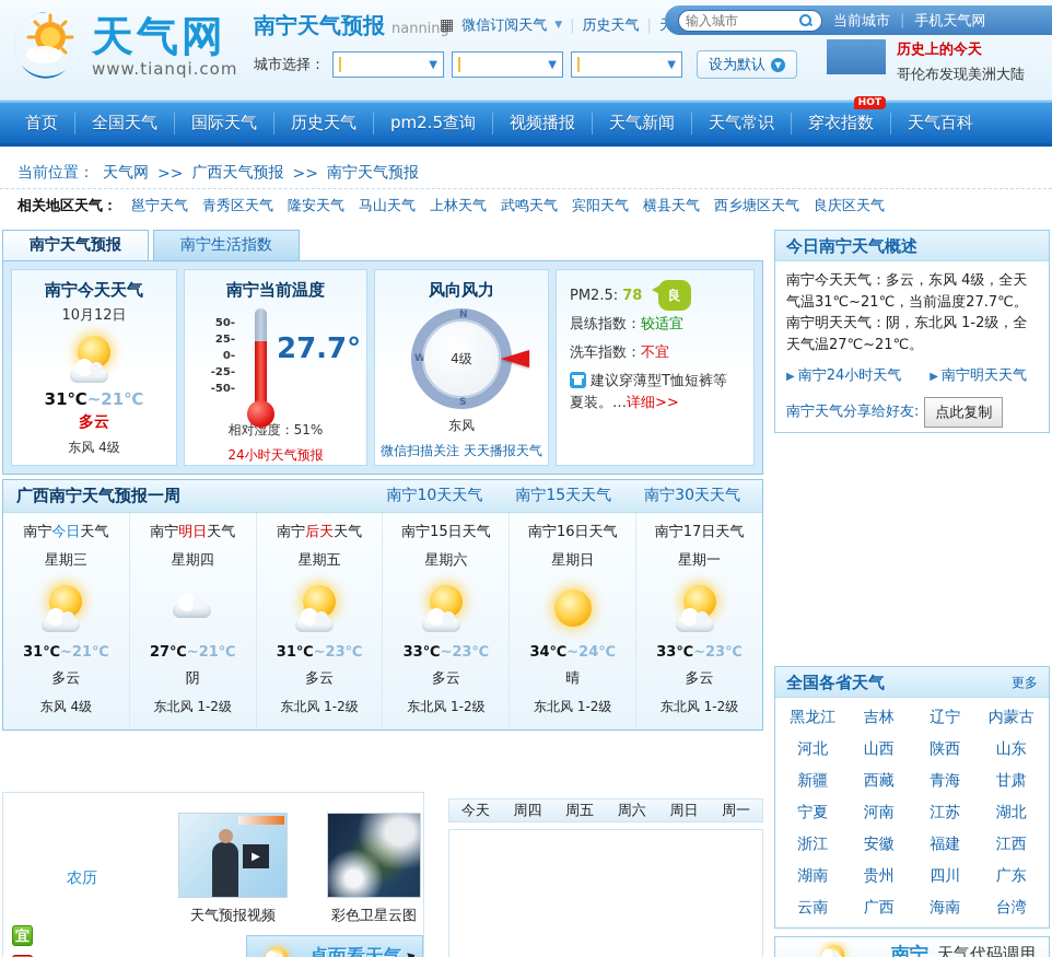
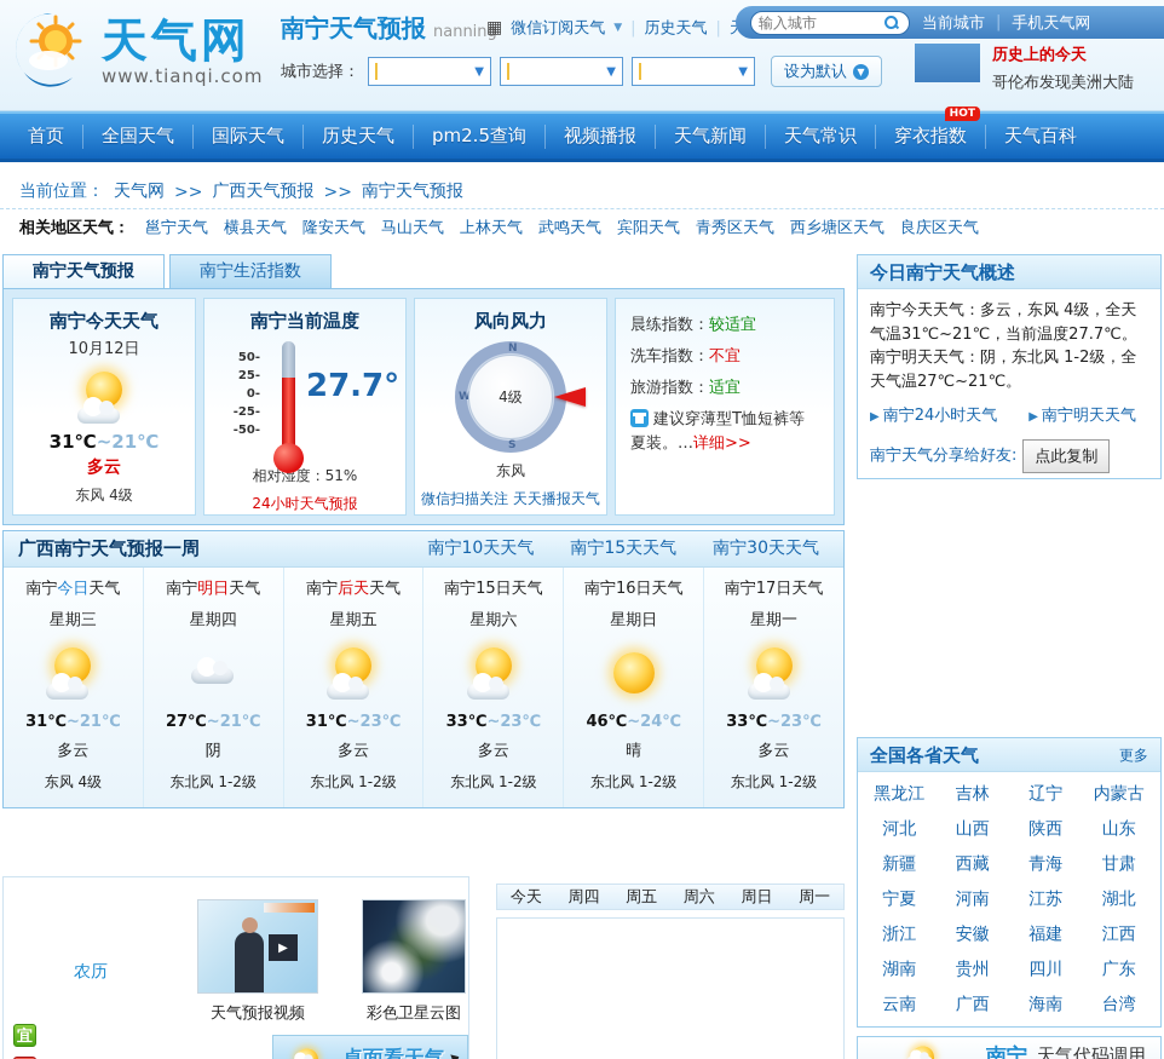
  天气网
  www.tianqi.com
  南宁天气预报 nanning
  ▦
  微信订阅天气
  ▼
  |
  历史天气
  |
  输入城市
  当前城市
  |
  手机天气网
  城市选择：
  ▼
  ▼
  ▼
  设为默认
  ▼
  历史上的今天
  哥伦布发现美洲大陆
  首页
  全国天气
  国际天气
  历史天气
  pm2.5查询
  视频播报
  天气新闻
  天气常识
  穿衣指数
  HOT
  天气百科
  当前位置：
  天气网
  >>
  广西天气预报
  >>
  南宁天气预报
  相关地区天气：
  邕宁天气
- 青秀区天气
+ 横县天气
  隆安天气
  马山天气
  上林天气
  武鸣天气
  宾阳天气
- 横县天气
+ 青秀区天气
  西乡塘区天气
  良庆区天气
  南宁天气预报
  南宁生活指数
  南宁今天天气
  10月12日
  31℃~21℃
  多云
  东风 4级
  南宁当前温度
  50-
  25-
  0-
  -25-
  -50-
  27.7°
  相对湿度：51%
  24小时天气预报
  风向风力
  N
  S
  W
  4级
  东风
  微信扫描关注 天天播报天气
- PM2.5: 78 良
  晨练指数：较适宜
  洗车指数：不宜
+ 旅游指数：适宜
  建议穿薄型T恤短裤等夏装。…详细>>
  广西南宁天气预报一周
  南宁10天天气
  南宁15天天气
  南宁30天天气
  南宁今日天气
  星期三
  31℃~21℃
  多云
  东风 4级
  南宁明日天气
  星期四
  27℃~21℃
  阴
  东北风 1-2级
  南宁后天天气
  星期五
  31℃~23℃
  多云
  东北风 1-2级
  南宁15日天气
  星期六
  33℃~23℃
  多云
  东北风 1-2级
  南宁16日天气
  星期日
- 34℃~24℃
+ 46℃~24℃
  晴
  东北风 1-2级
  南宁17日天气
  星期一
  33℃~23℃
  多云
  东北风 1-2级
  农历
  ▶
  天气预报视频
  彩色卫星云图
  宜
  今天
  周四
  周五
  周六
  周日
  周一
  今日南宁天气概述
  南宁今天天气：多云，东风 4级，全天气温31℃~21℃，当前温度27.7℃。
  南宁明天天气：阴，东北风 1-2级，全天气温27℃~21℃。
  ▶ 南宁24小时天气
  ▶ 南宁明天天气
  南宁天气分享给好友:
  点此复制
  全国各省天气
  更多
  黑龙江
  吉林
  辽宁
  内蒙古
  河北
  山西
  陕西
  山东
  新疆
  西藏
  青海
  甘肃
  宁夏
  河南
  江苏
  湖北
  浙江
  安徽
  福建
  江西
  湖南
  贵州
  四川
  广东
  云南
  广西
  海南
  台湾
  南宁
  天气代码调用
